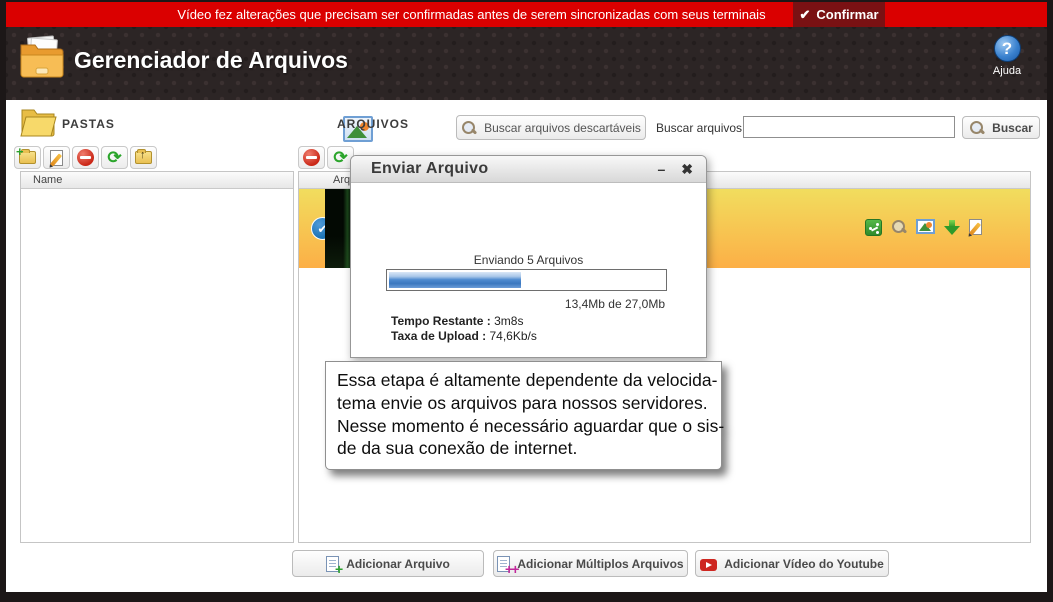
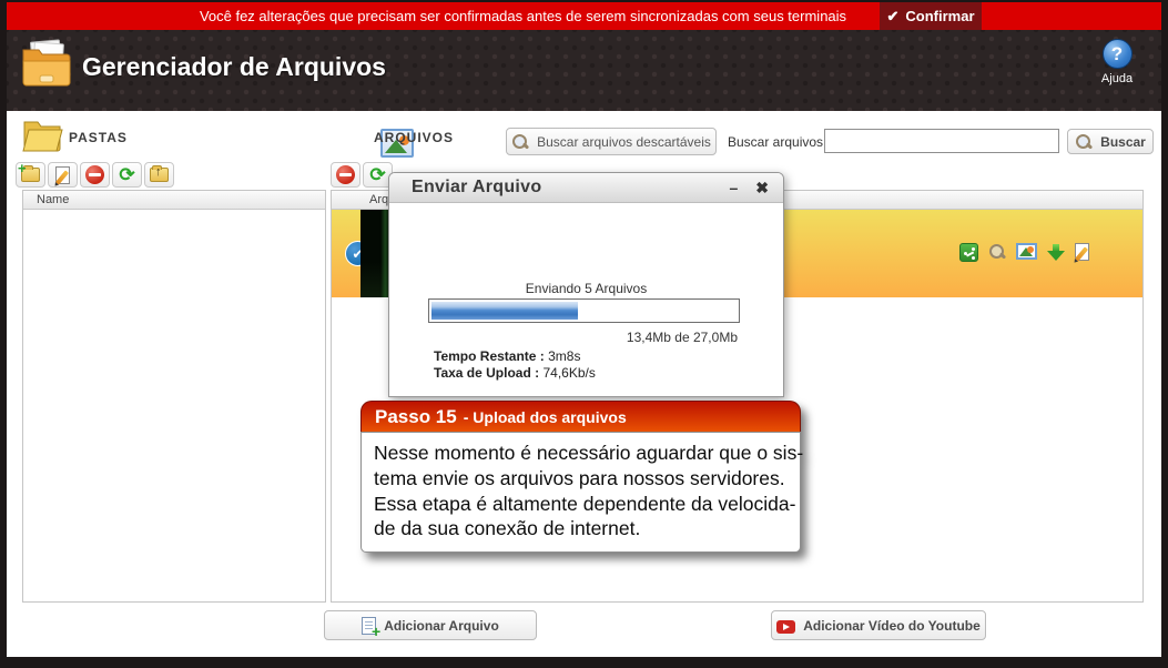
- Vídeo fez alterações que precisam ser confirmadas antes de serem sincronizadas com seus terminais
+ Você fez alterações que precisam ser confirmadas antes de serem sincronizadas com seus terminais
  ✔
  Confirmar
  Gerenciador de Arquivos
  ?
  Ajuda
  PASTAS
  ARQUIVOS
  Buscar arquivos descartáveis
  Buscar arquivos
  Buscar
  +
  ⟳
  ↑
  ⟳
  Name
  ✔
  +
  Adicionar Arquivo
- ++
- Adicionar Múltiplos Arquivos
  Adicionar Vídeo do Youtube
  Enviar Arquivo
  –
  ✖
  Enviando 5 Arquivos
  13,4Mb de 27,0Mb
  Tempo Restante : 3m8s
  Taxa de Upload : 74,6Kb/s
+ Passo 15
+ - Upload dos arquivos
- Essa etapa é altamente dependente da velocida-
+ Nesse momento é necessário aguardar que o sis-
  tema envie os arquivos para nossos servidores.
- Nesse momento é necessário aguardar que o sis-
+ Essa etapa é altamente dependente da velocida-
  de da sua conexão de internet.
